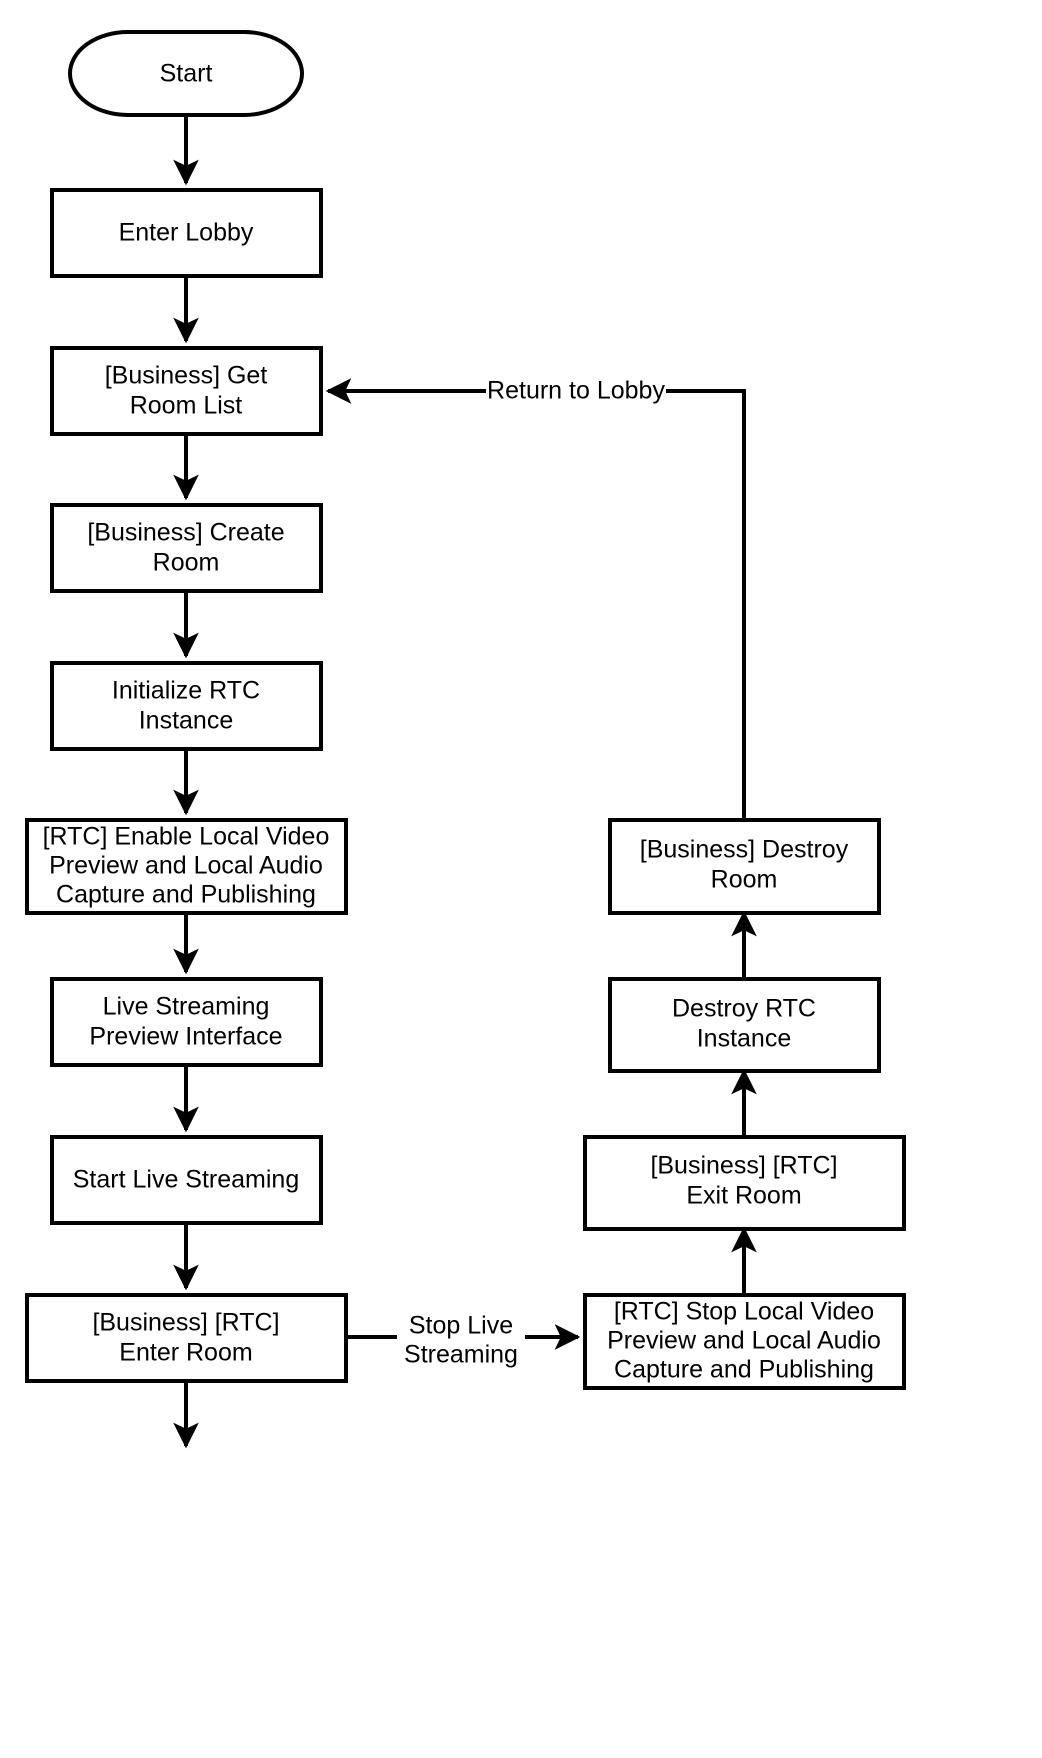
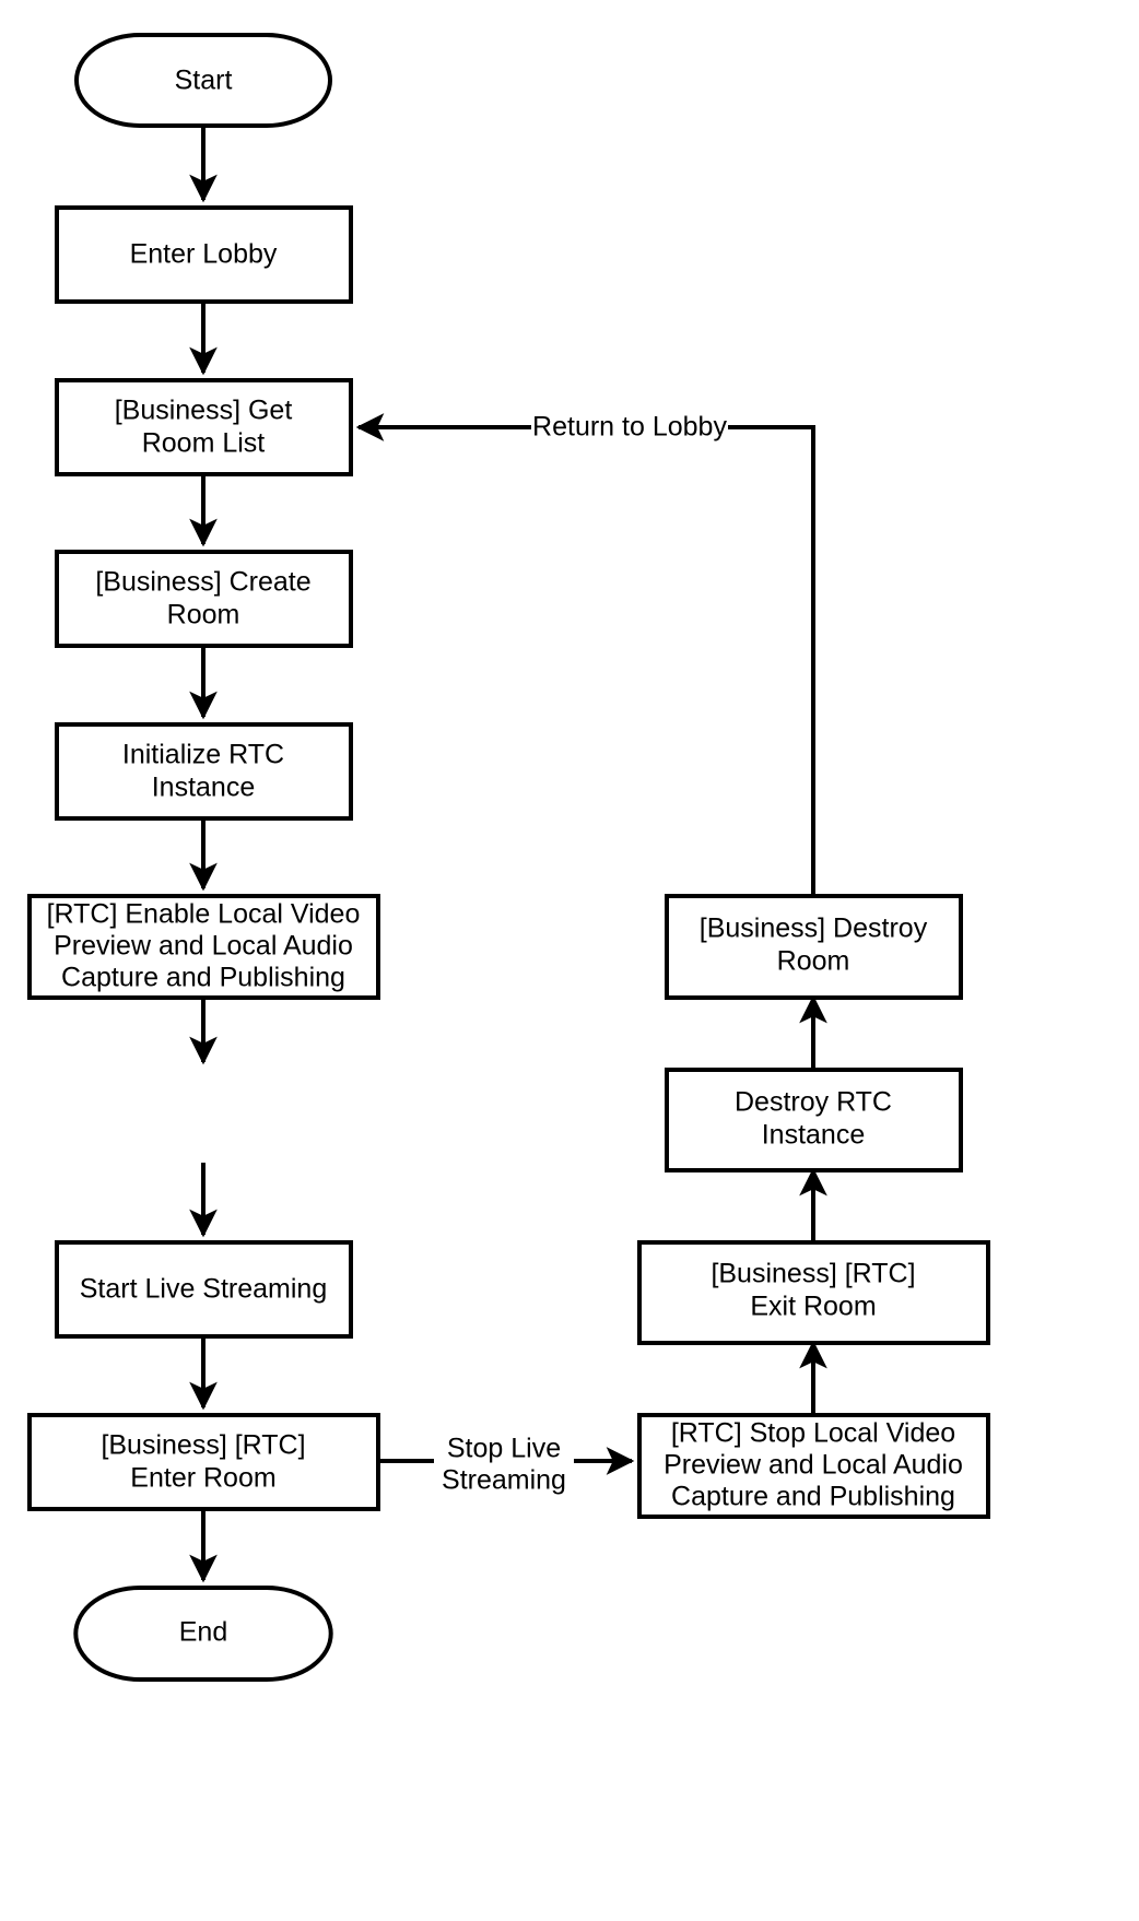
  Start
  Enter Lobby
  [Business] Get
  Room List
  [Business] Create
  Room
  Initialize RTC
  Instance
  [RTC] Enable Local Video
  Preview and Local Audio
  Capture and Publishing
- Live Streaming
- Preview Interface
  Start Live Streaming
  [Business] [RTC]
  Enter Room
+ End
  [Business] Destroy
  Room
  Destroy RTC
  Instance
  [Business] [RTC]
  Exit Room
  [RTC] Stop Local Video
  Preview and Local Audio
  Capture and Publishing
  Return to Lobby
  Stop Live
  Streaming
